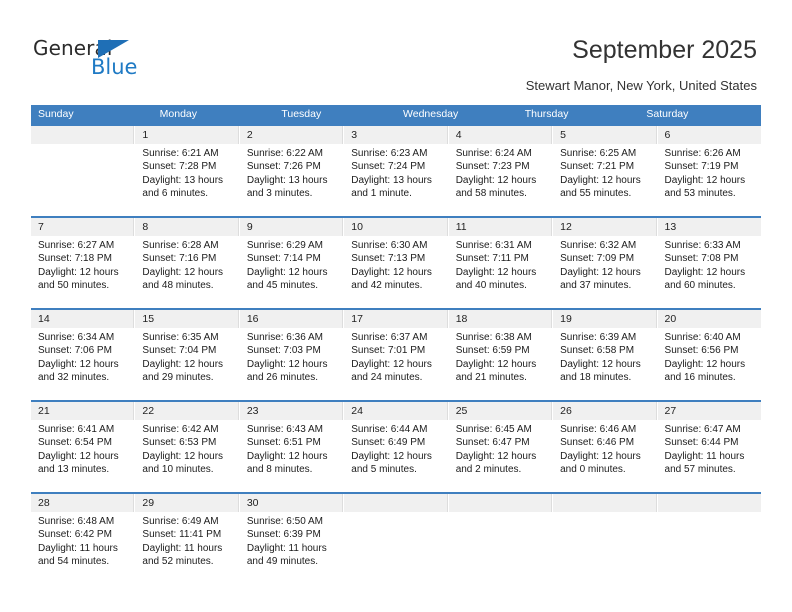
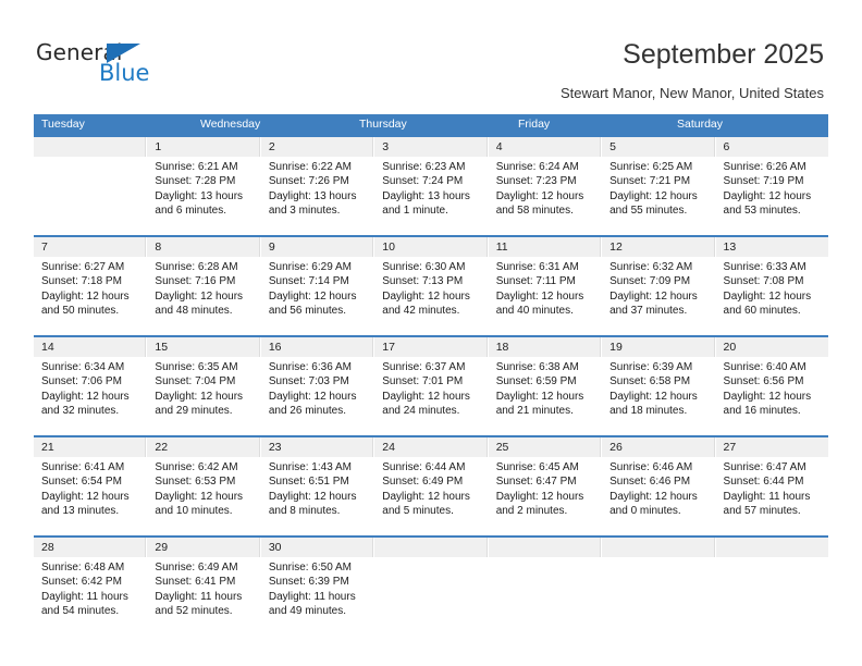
  General
  Blue
  September 2025
- Stewart Manor, New York, United States
+ Stewart Manor, New Manor, United States
- Sunday
- Monday
  Tuesday
  Wednesday
  Thursday
+ Friday
  Saturday
  1
  Sunrise: 6:21 AM
  Sunset: 7:28 PM
  Daylight: 13 hours
  and 6 minutes.
  2
  Sunrise: 6:22 AM
  Sunset: 7:26 PM
  Daylight: 13 hours
  and 3 minutes.
  3
  Sunrise: 6:23 AM
  Sunset: 7:24 PM
  Daylight: 13 hours
  and 1 minute.
  4
  Sunrise: 6:24 AM
  Sunset: 7:23 PM
  Daylight: 12 hours
  and 58 minutes.
  5
  Sunrise: 6:25 AM
  Sunset: 7:21 PM
  Daylight: 12 hours
  and 55 minutes.
  6
  Sunrise: 6:26 AM
  Sunset: 7:19 PM
  Daylight: 12 hours
  and 53 minutes.
  7
  Sunrise: 6:27 AM
  Sunset: 7:18 PM
  Daylight: 12 hours
  and 50 minutes.
  8
  Sunrise: 6:28 AM
  Sunset: 7:16 PM
  Daylight: 12 hours
  and 48 minutes.
  9
  Sunrise: 6:29 AM
  Sunset: 7:14 PM
  Daylight: 12 hours
- and 45 minutes.
+ and 56 minutes.
  10
  Sunrise: 6:30 AM
  Sunset: 7:13 PM
  Daylight: 12 hours
  and 42 minutes.
  11
  Sunrise: 6:31 AM
  Sunset: 7:11 PM
  Daylight: 12 hours
  and 40 minutes.
  12
  Sunrise: 6:32 AM
  Sunset: 7:09 PM
  Daylight: 12 hours
  and 37 minutes.
  13
  Sunrise: 6:33 AM
  Sunset: 7:08 PM
  Daylight: 12 hours
  and 60 minutes.
  14
  Sunrise: 6:34 AM
  Sunset: 7:06 PM
  Daylight: 12 hours
  and 32 minutes.
  15
  Sunrise: 6:35 AM
  Sunset: 7:04 PM
  Daylight: 12 hours
  and 29 minutes.
  16
  Sunrise: 6:36 AM
  Sunset: 7:03 PM
  Daylight: 12 hours
  and 26 minutes.
  17
  Sunrise: 6:37 AM
  Sunset: 7:01 PM
  Daylight: 12 hours
  and 24 minutes.
  18
  Sunrise: 6:38 AM
  Sunset: 6:59 PM
  Daylight: 12 hours
  and 21 minutes.
  19
  Sunrise: 6:39 AM
  Sunset: 6:58 PM
  Daylight: 12 hours
  and 18 minutes.
  20
  Sunrise: 6:40 AM
  Sunset: 6:56 PM
  Daylight: 12 hours
  and 16 minutes.
  21
  Sunrise: 6:41 AM
  Sunset: 6:54 PM
  Daylight: 12 hours
  and 13 minutes.
  22
  Sunrise: 6:42 AM
  Sunset: 6:53 PM
  Daylight: 12 hours
  and 10 minutes.
  23
- Sunrise: 6:43 AM
+ Sunrise: 1:43 AM
  Sunset: 6:51 PM
  Daylight: 12 hours
  and 8 minutes.
  24
  Sunrise: 6:44 AM
  Sunset: 6:49 PM
  Daylight: 12 hours
  and 5 minutes.
  25
  Sunrise: 6:45 AM
  Sunset: 6:47 PM
  Daylight: 12 hours
  and 2 minutes.
  26
  Sunrise: 6:46 AM
  Sunset: 6:46 PM
  Daylight: 12 hours
  and 0 minutes.
  27
  Sunrise: 6:47 AM
  Sunset: 6:44 PM
  Daylight: 11 hours
  and 57 minutes.
  28
  Sunrise: 6:48 AM
  Sunset: 6:42 PM
  Daylight: 11 hours
  and 54 minutes.
  29
  Sunrise: 6:49 AM
- Sunset: 11:41 PM
+ Sunset: 6:41 PM
  Daylight: 11 hours
  and 52 minutes.
  30
  Sunrise: 6:50 AM
  Sunset: 6:39 PM
  Daylight: 11 hours
  and 49 minutes.
